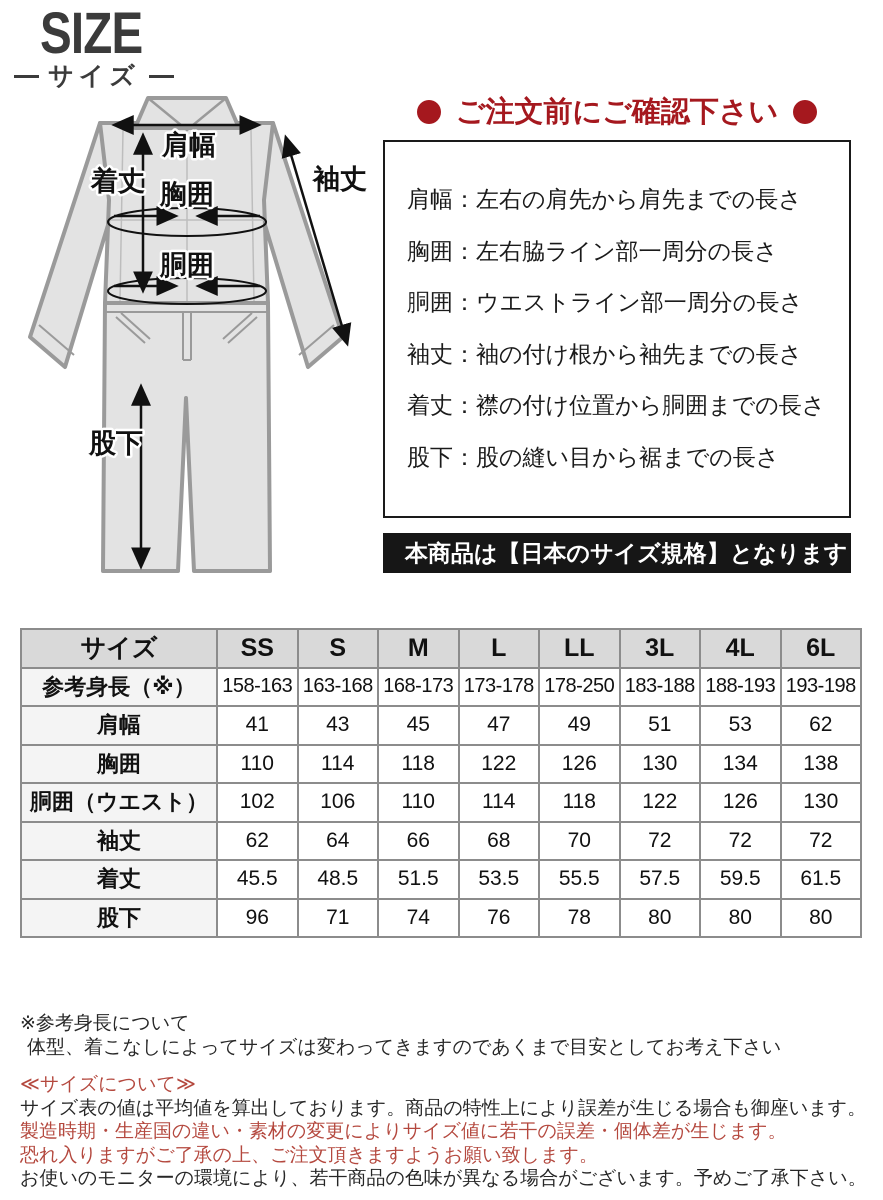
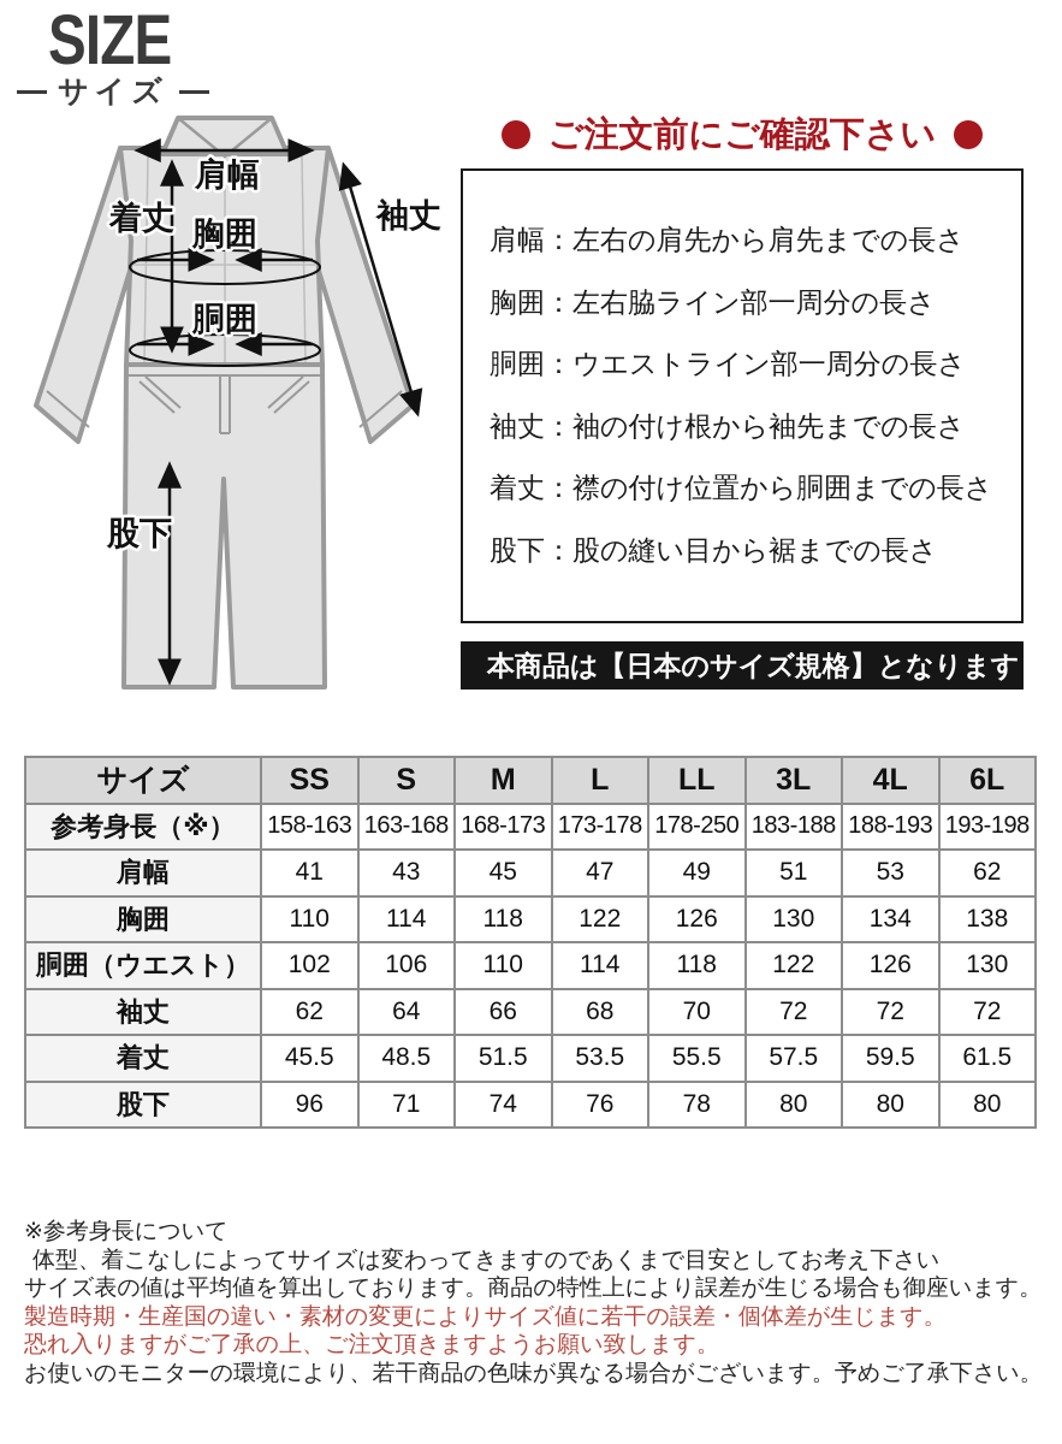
  SIZE
  サイズ
  肩幅
  着丈
  袖丈
  胸囲
  胴囲
  股下
  ご注文前にご確認下さい
  肩幅：左右の肩先から肩先までの長さ
  胸囲：左右脇ライン部一周分の長さ
  胴囲：ウエストライン部一周分の長さ
  袖丈：袖の付け根から袖先までの長さ
  着丈：襟の付け位置から胴囲までの長さ
  股下：股の縫い目から裾までの長さ
  本商品は【日本のサイズ規格】となります
  サイズ	SS	S	M	L	LL	3L	4L	6L
  参考身長（※）	158-163	163-168	168-173	173-178	178-250	183-188	188-193	193-198
  肩幅	41	43	45	47	49	51	53	62
  胸囲	110	114	118	122	126	130	134	138
  胴囲（ウエスト）	102	106	110	114	118	122	126	130
  袖丈	62	64	66	68	70	72	72	72
  着丈	45.5	48.5	51.5	53.5	55.5	57.5	59.5	61.5
  股下	96	71	74	76	78	80	80	80
  ※参考身長について
  体型、着こなしによってサイズは変わってきますのであくまで目安としてお考え下さい
- ≪サイズについて≫
  サイズ表の値は平均値を算出しております。商品の特性上により誤差が生じる場合も御座います。
  製造時期・生産国の違い・素材の変更によりサイズ値に若干の誤差・個体差が生じます。
  恐れ入りますがご了承の上、ご注文頂きますようお願い致します。
  お使いのモニターの環境により、若干商品の色味が異なる場合がございます。予めご了承下さい。
